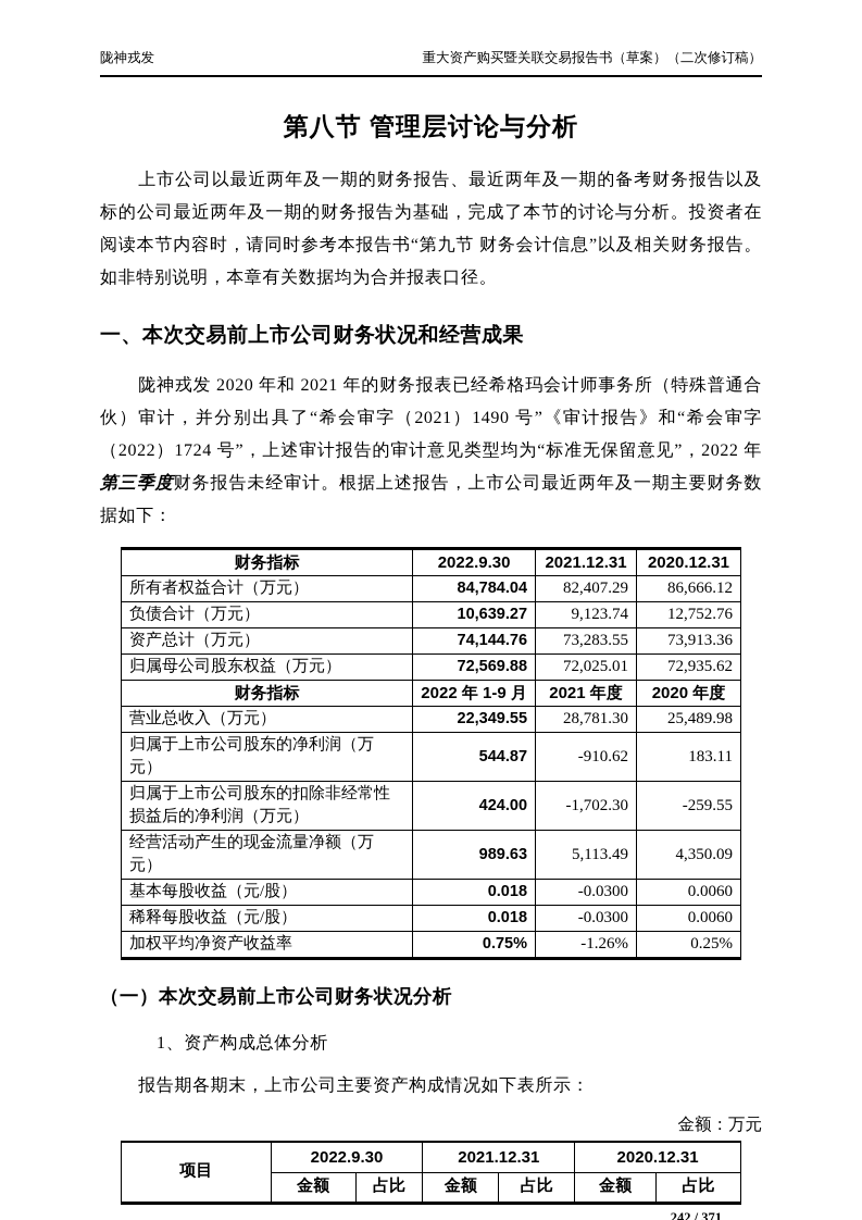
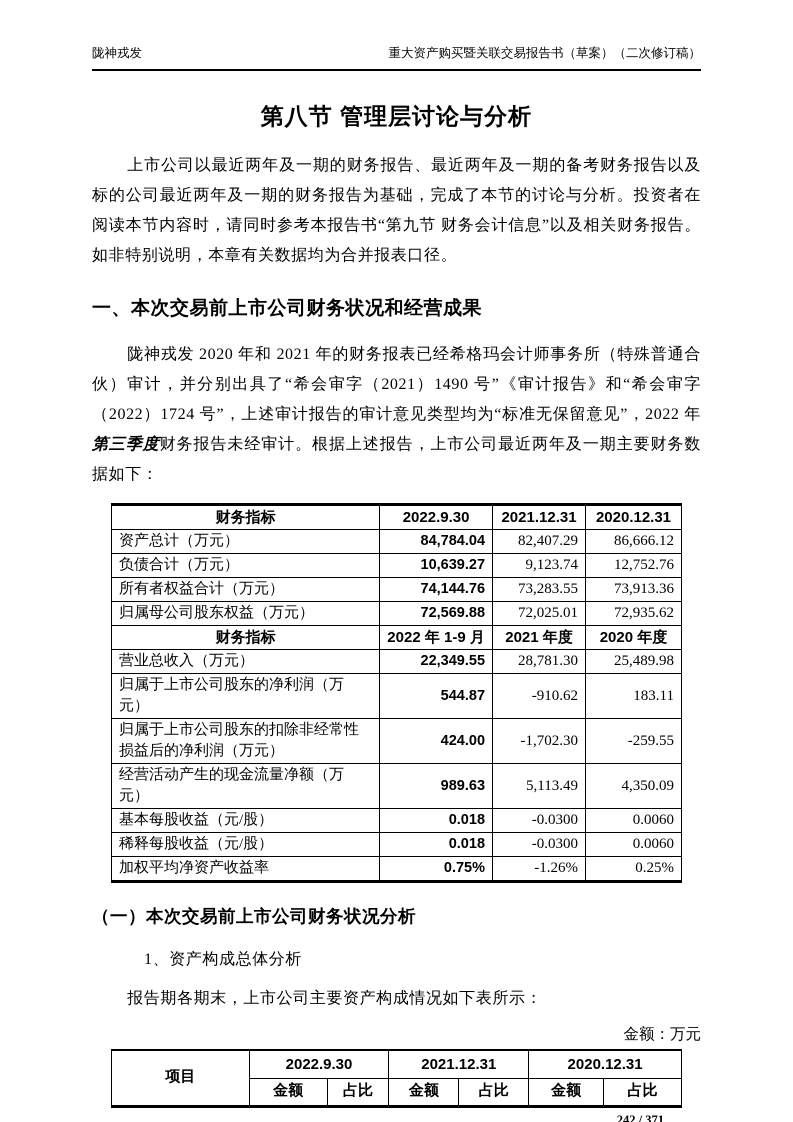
  陇神戎发
  重大资产购买暨关联交易报告书（草案）（二次修订稿）
  第八节 管理层讨论与分析
  上市公司以最近两年及一期的财务报告、最近两年及一期的备考财务报告以及标的公司最近两年及一期的财务报告为基础，完成了本节的讨论与分析。投资者在阅读本节内容时，请同时参考本报告书“第九节 财务会计信息”以及相关财务报告。如非特别说明，本章有关数据均为合并报表口径。
  一、本次交易前上市公司财务状况和经营成果
  陇神戎发 2020 年和 2021 年的财务报表已经希格玛会计师事务所（特殊普通合伙）审计，并分别出具了“希会审字（2021）1490 号”《审计报告》和“希会审字（2022）1724 号”，上述审计报告的审计意见类型均为“标准无保留意见”，2022 年第三季度财务报告未经审计。根据上述报告，上市公司最近两年及一期主要财务数据如下：
  财务指标	2022.9.30	2021.12.31	2020.12.31
- 所有者权益合计（万元）	84,784.04	82,407.29	86,666.12
+ 资产总计（万元）	84,784.04	82,407.29	86,666.12
  负债合计（万元）	10,639.27	9,123.74	12,752.76
- 资产总计（万元）	74,144.76	73,283.55	73,913.36
+ 所有者权益合计（万元）	74,144.76	73,283.55	73,913.36
  归属母公司股东权益（万元）	72,569.88	72,025.01	72,935.62
  财务指标	2022 年 1-9 月	2021 年度	2020 年度
  营业总收入（万元）	22,349.55	28,781.30	25,489.98
  归属于上市公司股东的净利润（万元）	544.87	-910.62	183.11
  归属于上市公司股东的扣除非经常性损益后的净利润（万元）	424.00	-1,702.30	-259.55
  经营活动产生的现金流量净额（万元）	989.63	5,113.49	4,350.09
  基本每股收益（元/股）	0.018	-0.0300	0.0060
  稀释每股收益（元/股）	0.018	-0.0300	0.0060
  加权平均净资产收益率	0.75%	-1.26%	0.25%
  （一）本次交易前上市公司财务状况分析
  1、资产构成总体分析
  报告期各期末，上市公司主要资产构成情况如下表所示：
  金额：万元
  项目	2022.9.30	2021.12.31	2020.12.31
  金额	占比	金额	占比	金额	占比
  242 / 371
